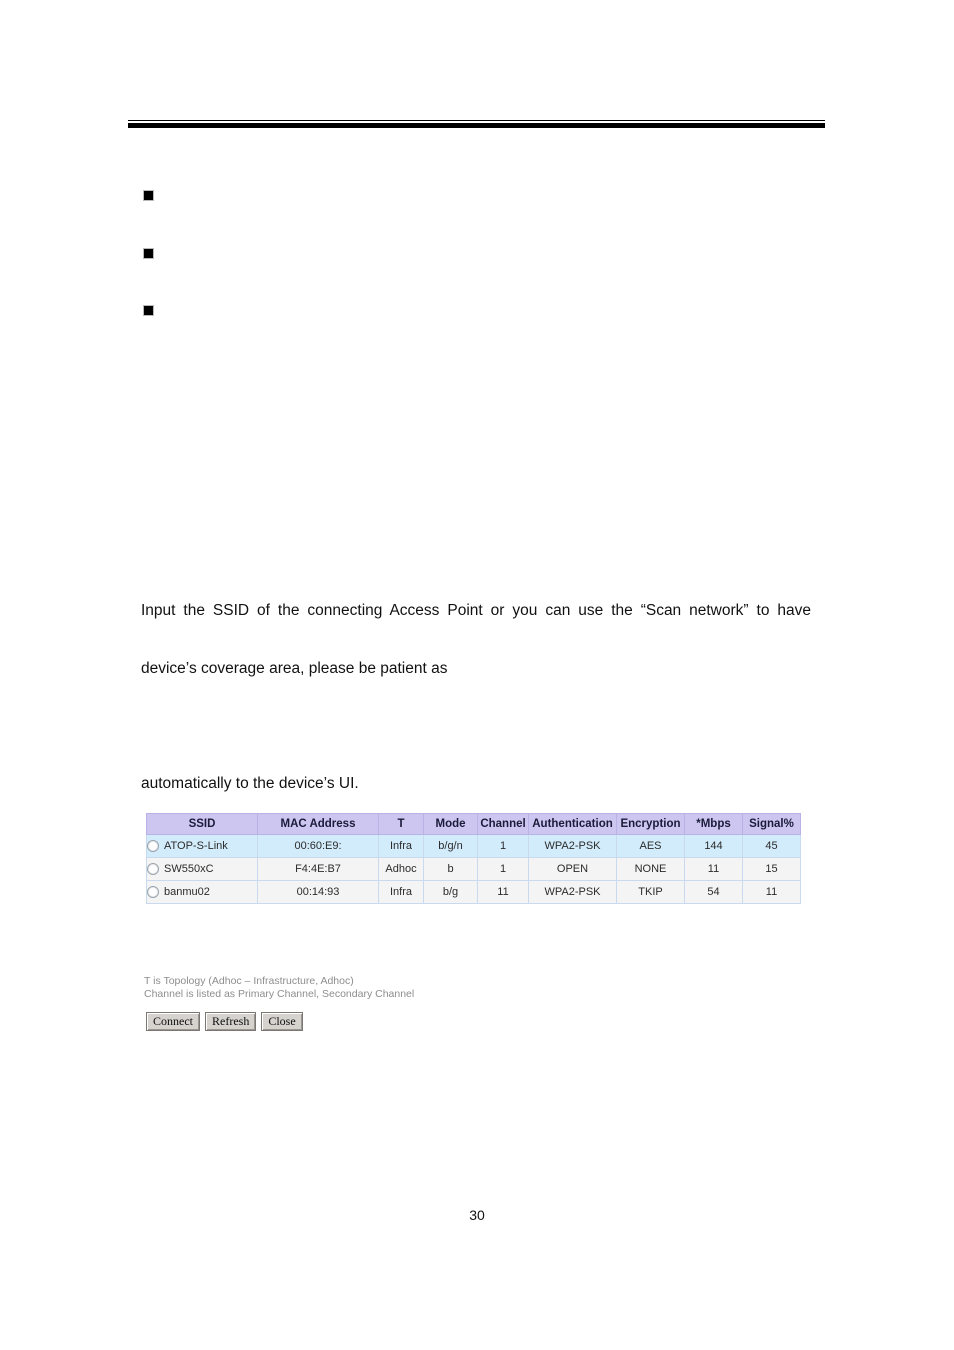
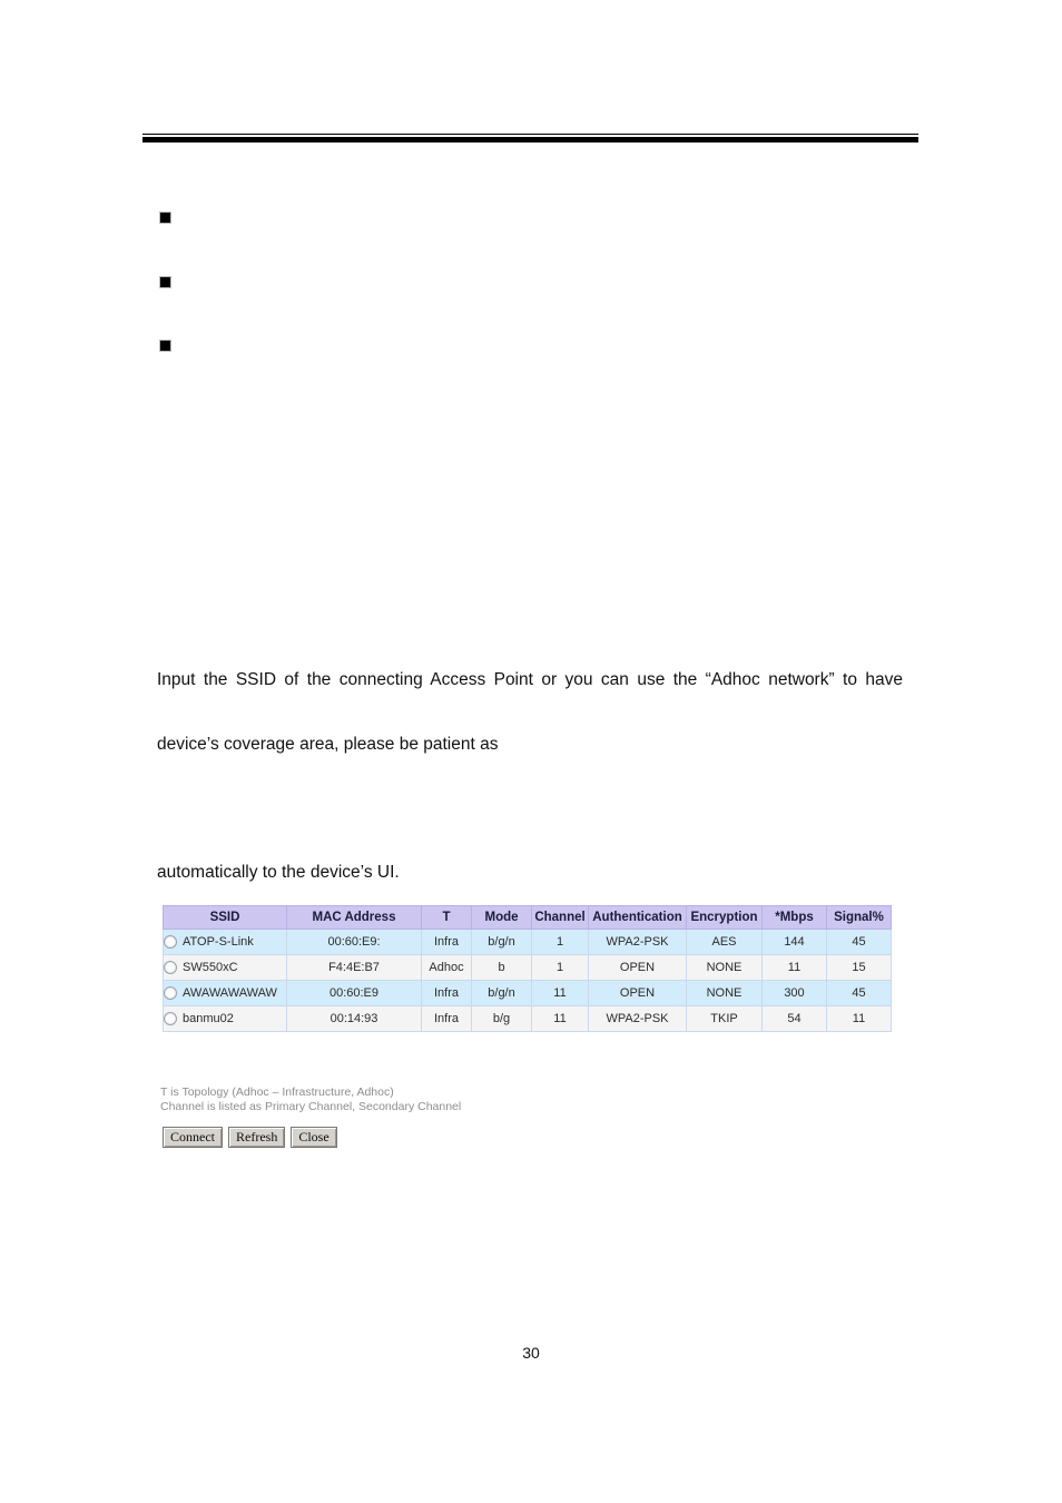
- Input the SSID of the connecting Access Point or you can use the “Scan network” to have
+ Input the SSID of the connecting Access Point or you can use the “Adhoc network” to have
  device’s coverage area, please be patient as
  automatically to the device’s UI.
  SSID	MAC Address	T	Mode	Channel	Authentication	Encryption	*Mbps	Signal%
  ATOP-S-Link	00:60:E9:	Infra	b/g/n	1	WPA2-PSK	AES	144	45
  SW550xC	F4:4E:B7	Adhoc	b	1	OPEN	NONE	11	15
+ AWAWAWAWAW	00:60:E9	Infra	b/g/n	11	OPEN	NONE	300	45
  banmu02	00:14:93	Infra	b/g	11	WPA2-PSK	TKIP	54	11
  T is Topology (Adhoc – Infrastructure, Adhoc)
  Channel is listed as Primary Channel, Secondary Channel
  Connect
  Refresh
  Close
  30
